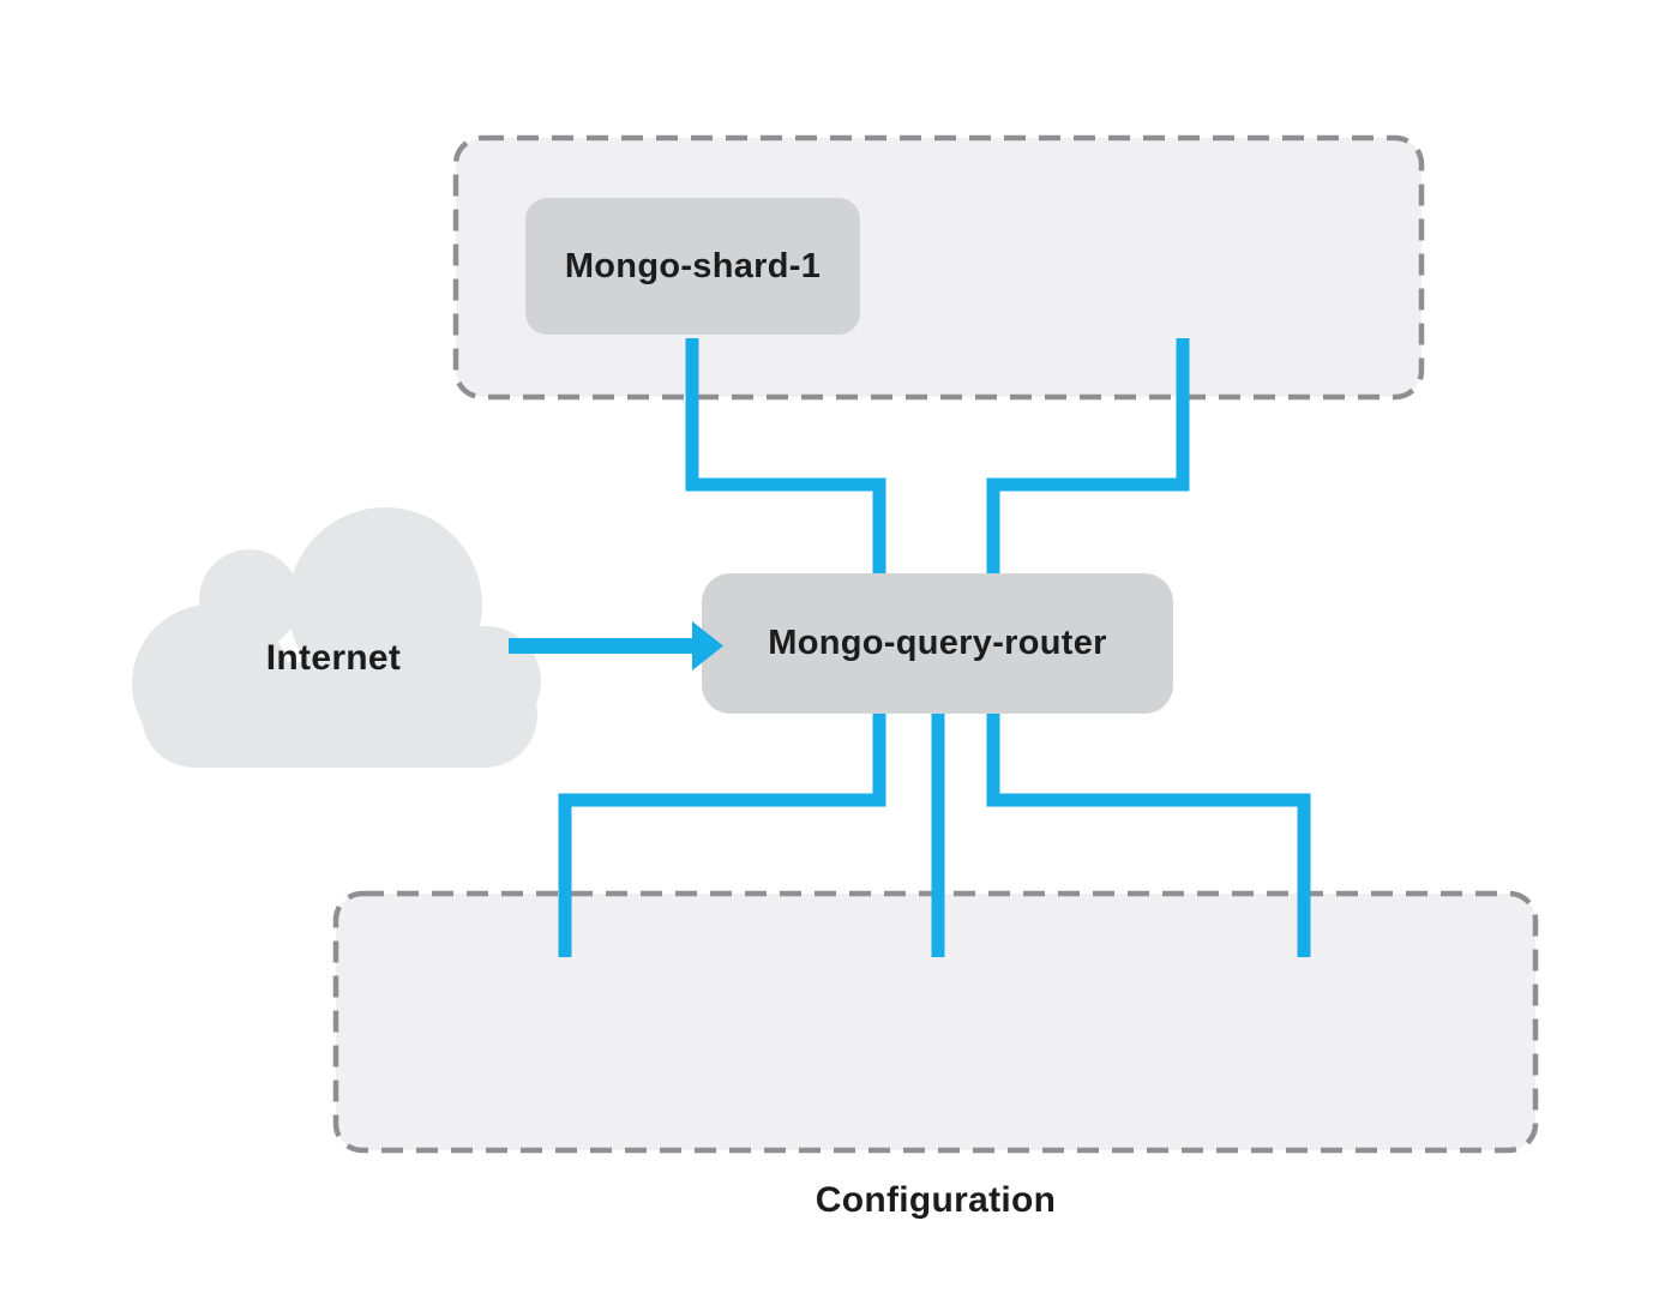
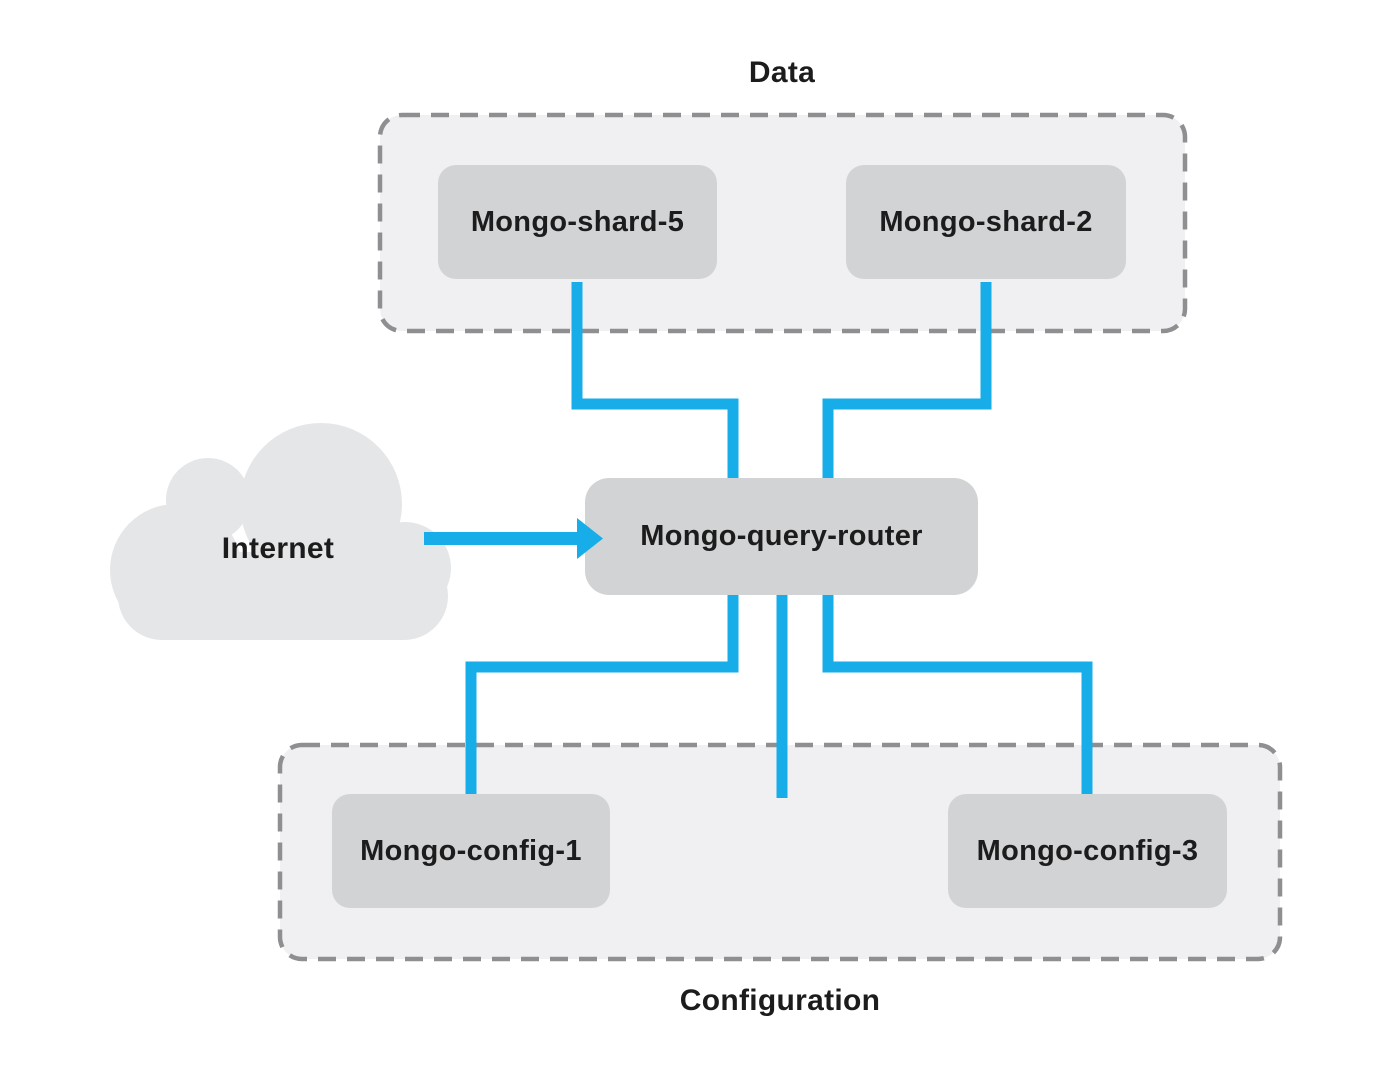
- Mongo-shard-1
+ Mongo-shard-5
+ Mongo-shard-2
  Mongo-query-router
+ Mongo-config-1
+ Mongo-config-3
+ Data
  Configuration
  Internet
